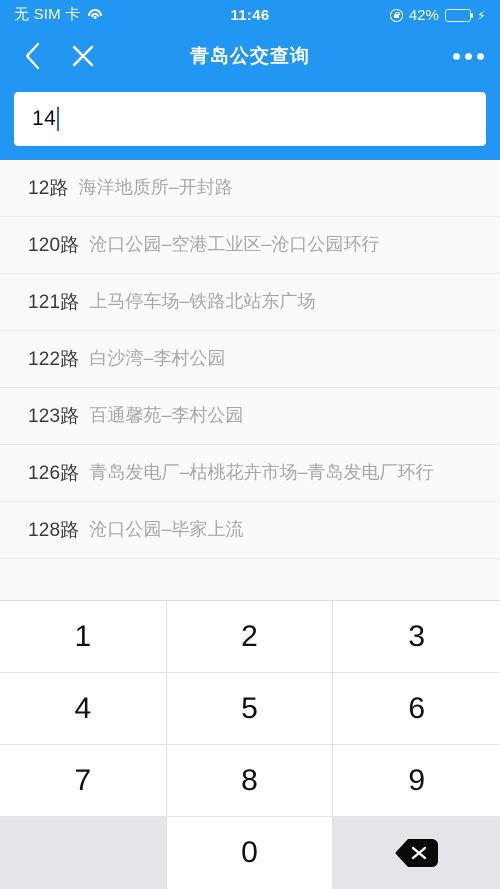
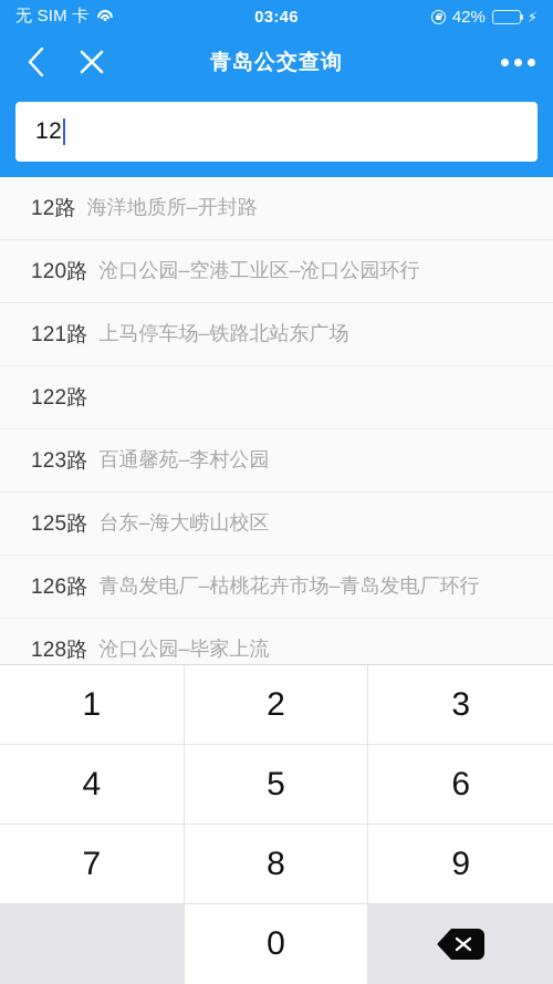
  无 SIM 卡
- 11:46
+ 03:46
  42%
  ⚡
  青岛公交查询
- 14
+ 12
  12路
  海洋地质所–开封路
  120路
  沧口公园–空港工业区–沧口公园环行
  121路
  上马停车场–铁路北站东广场
  122路
- 白沙湾–李村公园
  123路
  百通馨苑–李村公园
+ 125路
+ 台东–海大崂山校区
  126路
  青岛发电厂–枯桃花卉市场–青岛发电厂环行
  128路
  沧口公园–毕家上流
  1
  2
  3
  4
  5
  6
  7
  8
  9
  0
